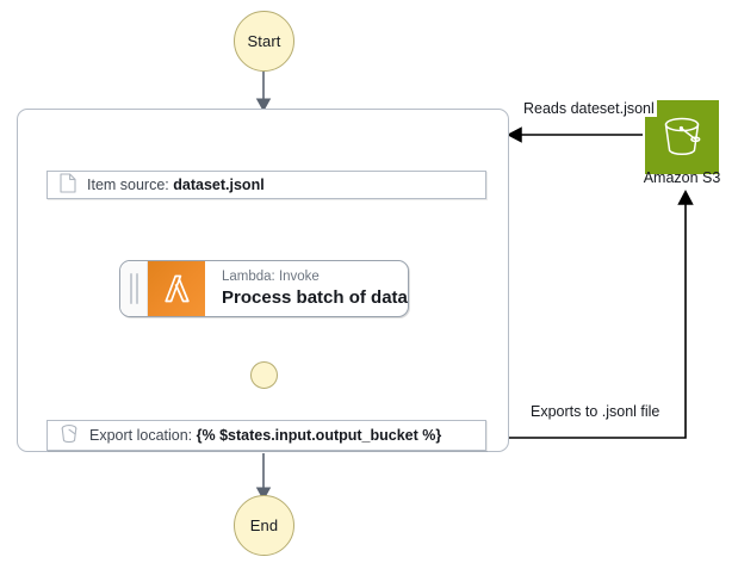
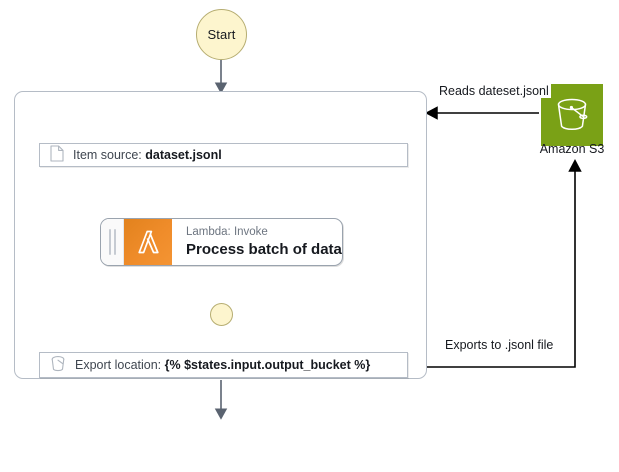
  Start
  Item source: dataset.jsonl
  Lambda: Invoke
  Process batch of data
  Export location: {% $states.input.output_bucket %}
- End
  Amazon S3
  Reads dateset.jsonl
  Exports to .jsonl file
